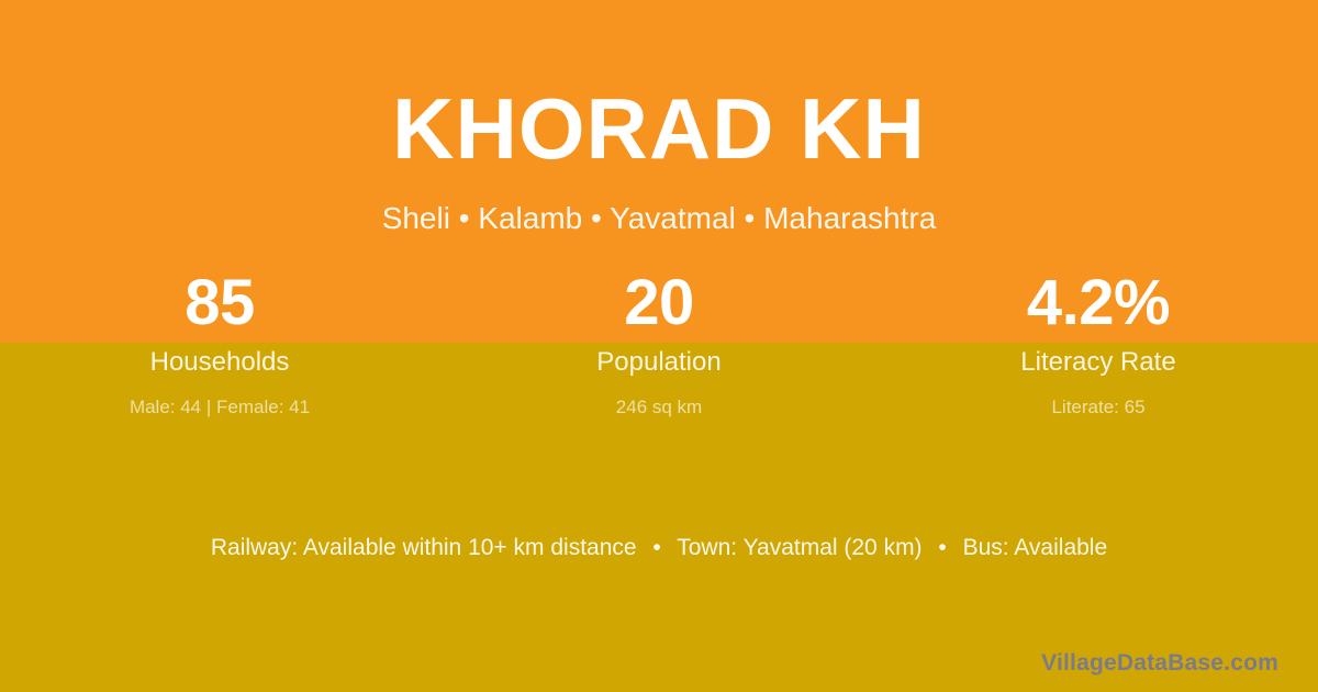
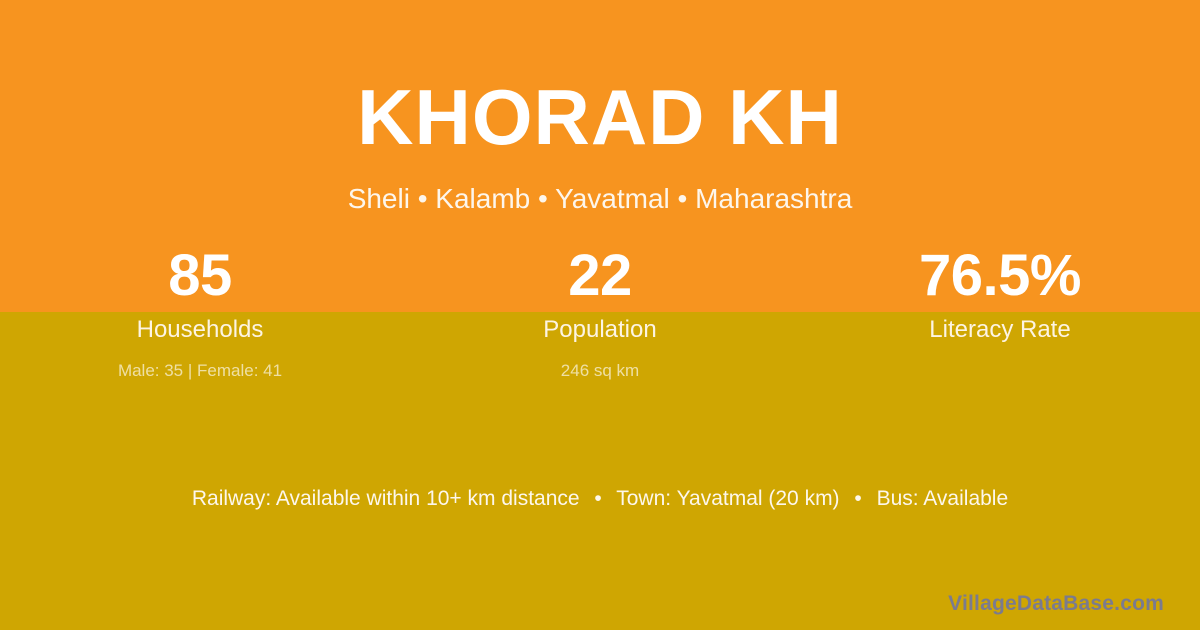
  KHORAD KH
  Sheli • Kalamb • Yavatmal • Maharashtra
  85
  Households
- Male: 44 | Female: 41
+ Male: 35 | Female: 41
- 20
+ 22
  Population
  246 sq km
- 4.2%
+ 76.5%
  Literacy Rate
- Literate: 65
  Railway: Available within 10+ km distance • Town: Yavatmal (20 km) • Bus: Available
  VillageDataBase.com
